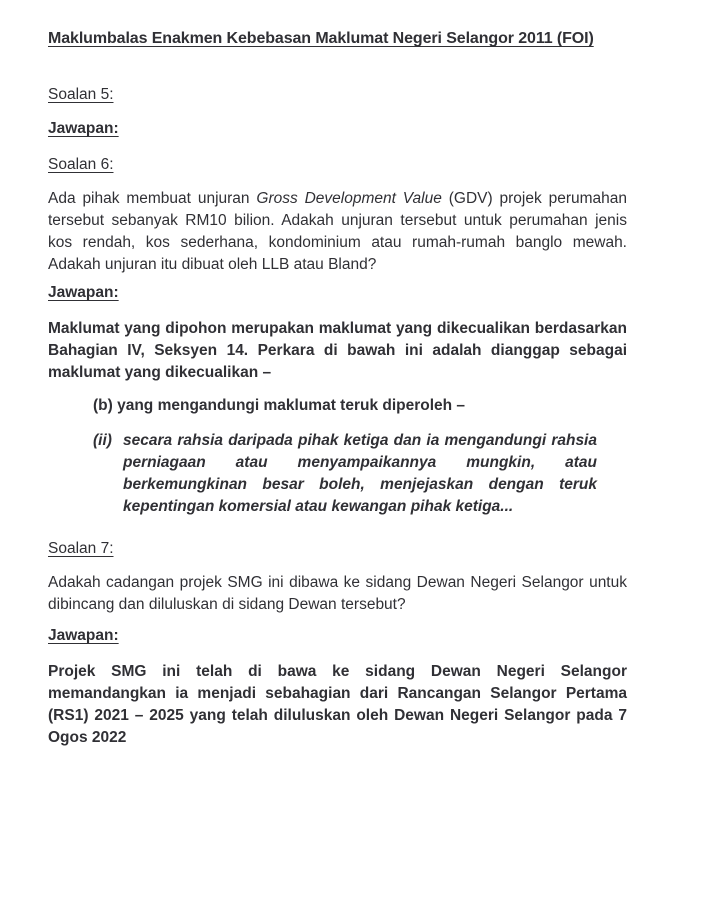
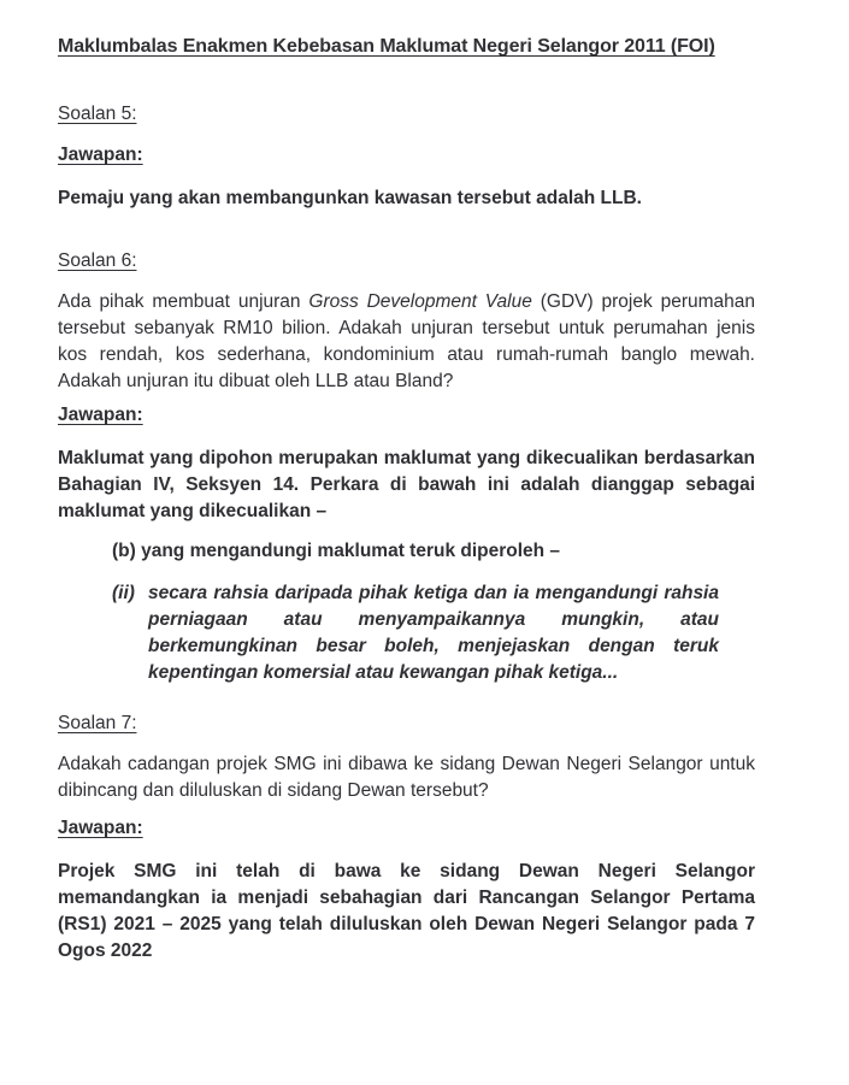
  Maklumbalas Enakmen Kebebasan Maklumat Negeri Selangor 2011 (FOI)
  Soalan 5:
  Jawapan:
+ Pemaju yang akan membangunkan kawasan tersebut adalah LLB.
  Soalan 6:
  Ada pihak membuat unjuran Gross Development Value (GDV) projek perumahan tersebut sebanyak RM10 bilion. Adakah unjuran tersebut untuk perumahan jenis kos rendah, kos sederhana, kondominium atau rumah-rumah banglo mewah. Adakah unjuran itu dibuat oleh LLB atau Bland?
  Jawapan:
  Maklumat yang dipohon merupakan maklumat yang dikecualikan berdasarkan Bahagian IV, Seksyen 14. Perkara di bawah ini adalah dianggap sebagai maklumat yang dikecualikan –
  (b) yang mengandungi maklumat teruk diperoleh –
  (ii)
  secara rahsia daripada pihak ketiga dan ia mengandungi rahsia perniagaan atau menyampaikannya mungkin, atau berkemungkinan besar boleh, menjejaskan dengan teruk kepentingan komersial atau kewangan pihak ketiga...
  Soalan 7:
  Adakah cadangan projek SMG ini dibawa ke sidang Dewan Negeri Selangor untuk dibincang dan diluluskan di sidang Dewan tersebut?
  Jawapan:
  Projek SMG ini telah di bawa ke sidang Dewan Negeri Selangor memandangkan ia menjadi sebahagian dari Rancangan Selangor Pertama (RS1) 2021 – 2025 yang telah diluluskan oleh Dewan Negeri Selangor pada 7 Ogos 2022
